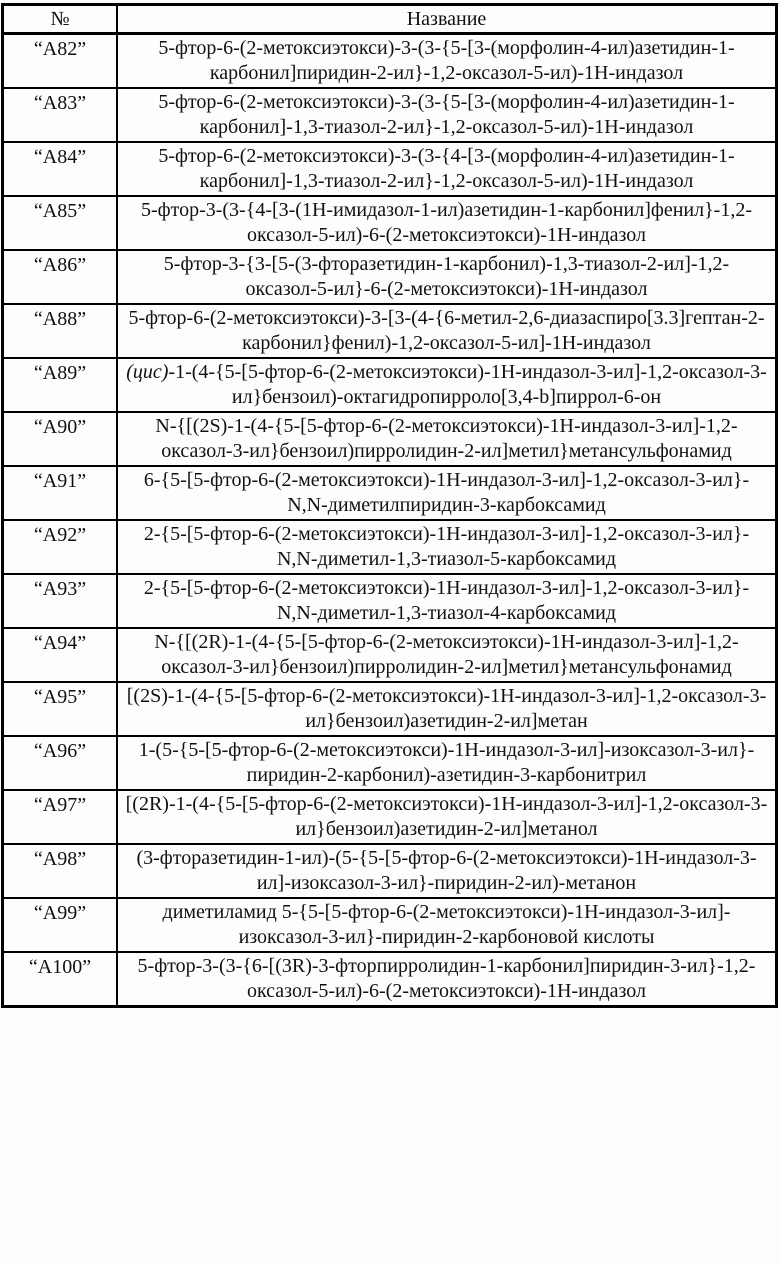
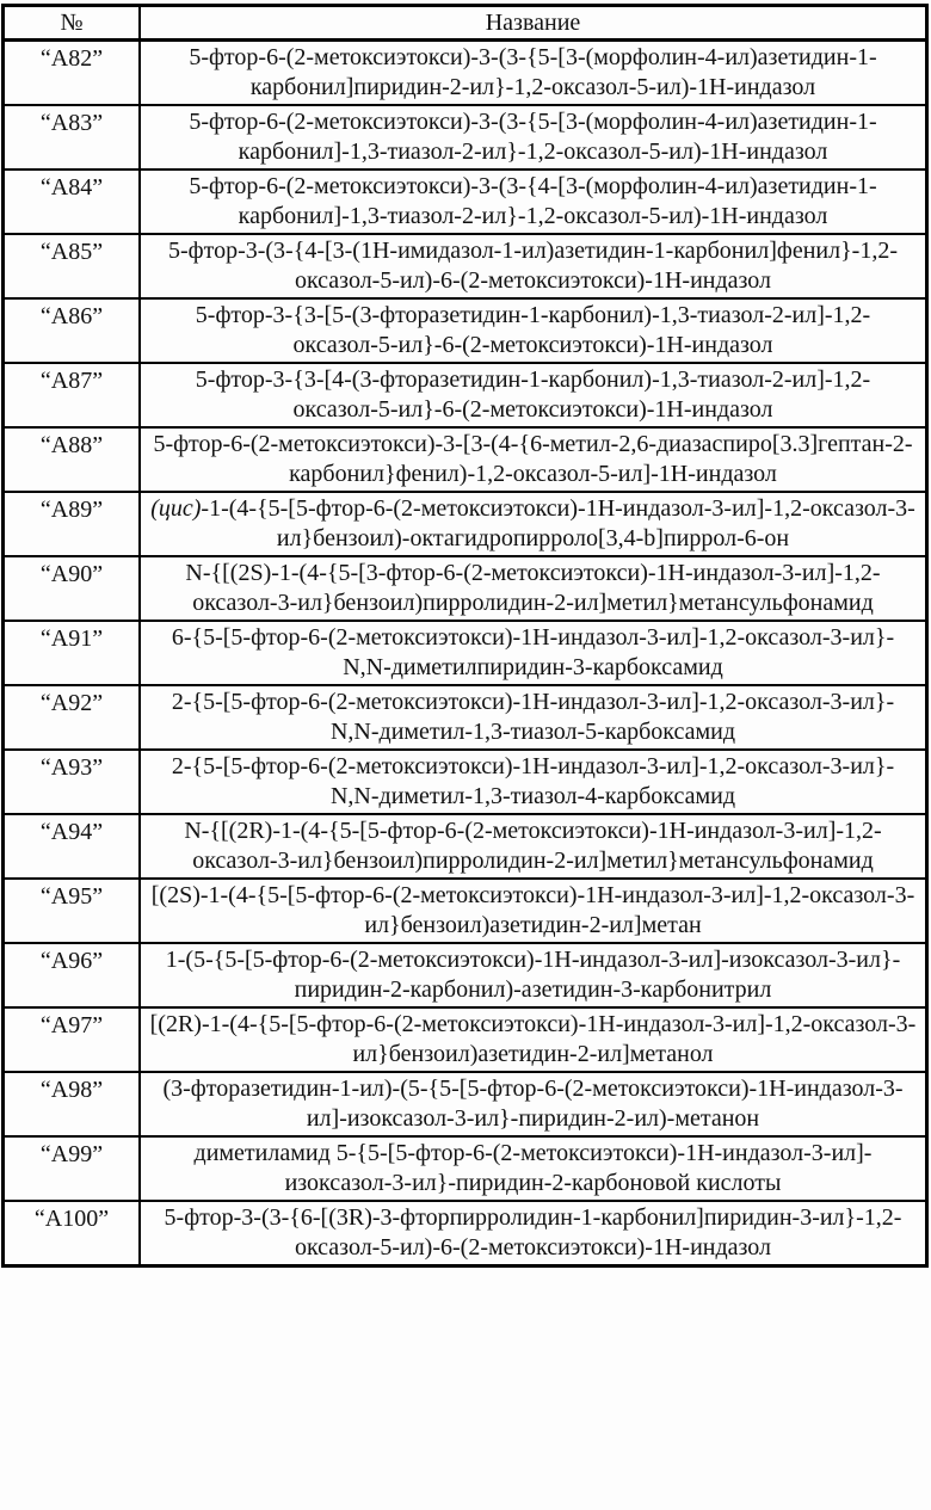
  №	Название
  “A82”	5-фтор-6-(2-метоксиэтокси)-3-(3-{5-[3-(морфолин-4-ил)азетидин-1-карбонил]пиридин-2-ил}-1,2-оксазол-5-ил)-1H-индазол
  “A83”	5-фтор-6-(2-метоксиэтокси)-3-(3-{5-[3-(морфолин-4-ил)азетидин-1-карбонил]-1,3-тиазол-2-ил}-1,2-оксазол-5-ил)-1H-индазол
  “A84”	5-фтор-6-(2-метоксиэтокси)-3-(3-{4-[3-(морфолин-4-ил)азетидин-1-карбонил]-1,3-тиазол-2-ил}-1,2-оксазол-5-ил)-1H-индазол
  “A85”	5-фтор-3-(3-{4-[3-(1H-имидазол-1-ил)азетидин-1-карбонил]фенил}-1,2-оксазол-5-ил)-6-(2-метоксиэтокси)-1H-индазол
  “A86”	5-фтор-3-{3-[5-(3-фторазетидин-1-карбонил)-1,3-тиазол-2-ил]-1,2-оксазол-5-ил}-6-(2-метоксиэтокси)-1H-индазол
+ “A87”	5-фтор-3-{3-[4-(3-фторазетидин-1-карбонил)-1,3-тиазол-2-ил]-1,2-оксазол-5-ил}-6-(2-метоксиэтокси)-1H-индазол
  “A88”	5-фтор-6-(2-метоксиэтокси)-3-[3-(4-{6-метил-2,6-диазаспиро[3.3]гептан-2-карбонил}фенил)-1,2-оксазол-5-ил]-1H-индазол
  “A89”	(цис)-1-(4-{5-[5-фтор-6-(2-метоксиэтокси)-1H-индазол-3-ил]-1,2-оксазол-3-ил}бензоил)-октагидропирроло[3,4-b]пиррол-6-он
- “A90”	N-{[(2S)-1-(4-{5-[5-фтор-6-(2-метоксиэтокси)-1H-индазол-3-ил]-1,2-оксазол-3-ил}бензоил)пирролидин-2-ил]метил}метансульфонамид
+ “A90”	N-{[(2S)-1-(4-{5-[3-фтор-6-(2-метоксиэтокси)-1H-индазол-3-ил]-1,2-оксазол-3-ил}бензоил)пирролидин-2-ил]метил}метансульфонамид
  “A91”	6-{5-[5-фтор-6-(2-метоксиэтокси)-1H-индазол-3-ил]-1,2-оксазол-3-ил}-N,N-диметилпиридин-3-карбоксамид
  “A92”	2-{5-[5-фтор-6-(2-метоксиэтокси)-1H-индазол-3-ил]-1,2-оксазол-3-ил}-N,N-диметил-1,3-тиазол-5-карбоксамид
  “A93”	2-{5-[5-фтор-6-(2-метоксиэтокси)-1H-индазол-3-ил]-1,2-оксазол-3-ил}-N,N-диметил-1,3-тиазол-4-карбоксамид
  “A94”	N-{[(2R)-1-(4-{5-[5-фтор-6-(2-метоксиэтокси)-1H-индазол-3-ил]-1,2-оксазол-3-ил}бензоил)пирролидин-2-ил]метил}метансульфонамид
  “A95”	[(2S)-1-(4-{5-[5-фтор-6-(2-метоксиэтокси)-1H-индазол-3-ил]-1,2-оксазол-3-ил}бензоил)азетидин-2-ил]метан
  “A96”	1-(5-{5-[5-фтор-6-(2-метоксиэтокси)-1H-индазол-3-ил]-изоксазол-3-ил}-пиридин-2-карбонил)-азетидин-3-карбонитрил
  “A97”	[(2R)-1-(4-{5-[5-фтор-6-(2-метоксиэтокси)-1H-индазол-3-ил]-1,2-оксазол-3-ил}бензоил)азетидин-2-ил]метанол
  “A98”	(3-фторазетидин-1-ил)-(5-{5-[5-фтор-6-(2-метоксиэтокси)-1H-индазол-3-ил]-изоксазол-3-ил}-пиридин-2-ил)-метанон
  “A99”	диметиламид 5-{5-[5-фтор-6-(2-метоксиэтокси)-1H-индазол-3-ил]-изоксазол-3-ил}-пиридин-2-карбоновой кислоты
  “A100”	5-фтор-3-(3-{6-[(3R)-3-фторпирролидин-1-карбонил]пиридин-3-ил}-1,2-оксазол-5-ил)-6-(2-метоксиэтокси)-1H-индазол
